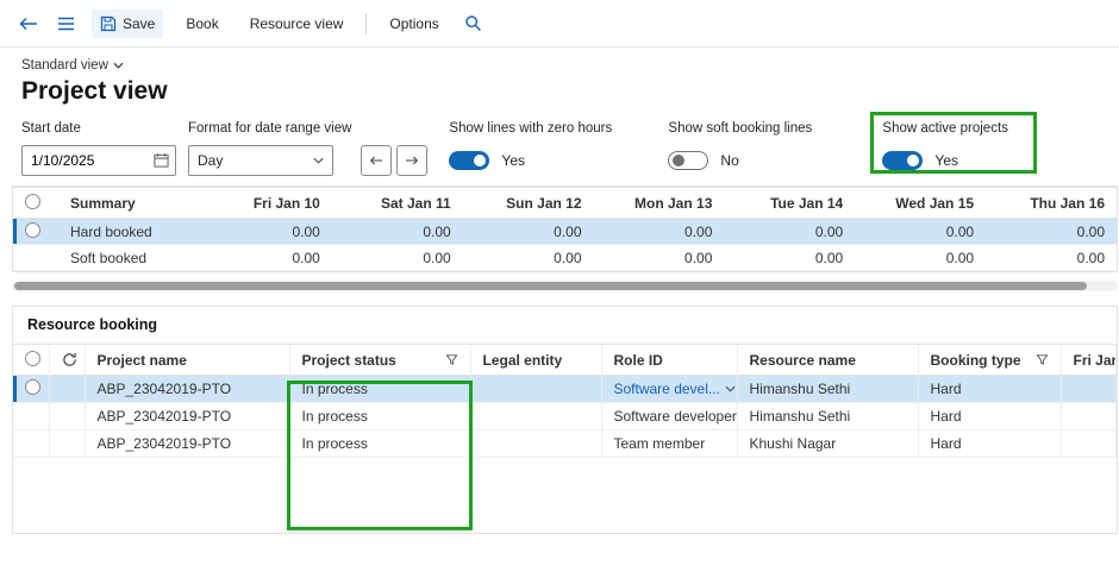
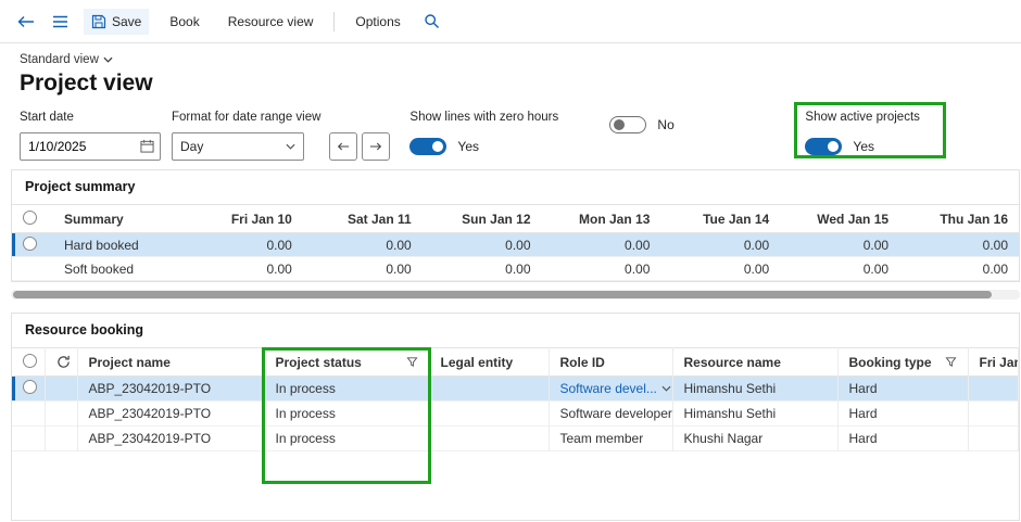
  Save
  Book
  Resource view
  Options
  Standard view
  Project view
  Start date
  1/10/2025
  Format for date range view
  Day
  Show lines with zero hours
  Yes
- Show soft booking lines
  No
  Show active projects
  Yes
+ Project summary
  	Summary	Fri Jan 10	Sat Jan 11	Sun Jan 12	Mon Jan 13	Tue Jan 14	Wed Jan 15	Thu Jan 16
  	Hard booked	0.00	0.00	0.00	0.00	0.00	0.00	0.00
  	Soft booked	0.00	0.00	0.00	0.00	0.00	0.00	0.00
  Resource booking
  		Project name	Project status	Legal entity	Role ID	Resource name	Booking type	Fri Jan
  		ABP_23042019-PTO	In process		Software devel...	Himanshu Sethi	Hard
  		ABP_23042019-PTO	In process		Software developer	Himanshu Sethi	Hard
  		ABP_23042019-PTO	In process		Team member	Khushi Nagar	Hard
